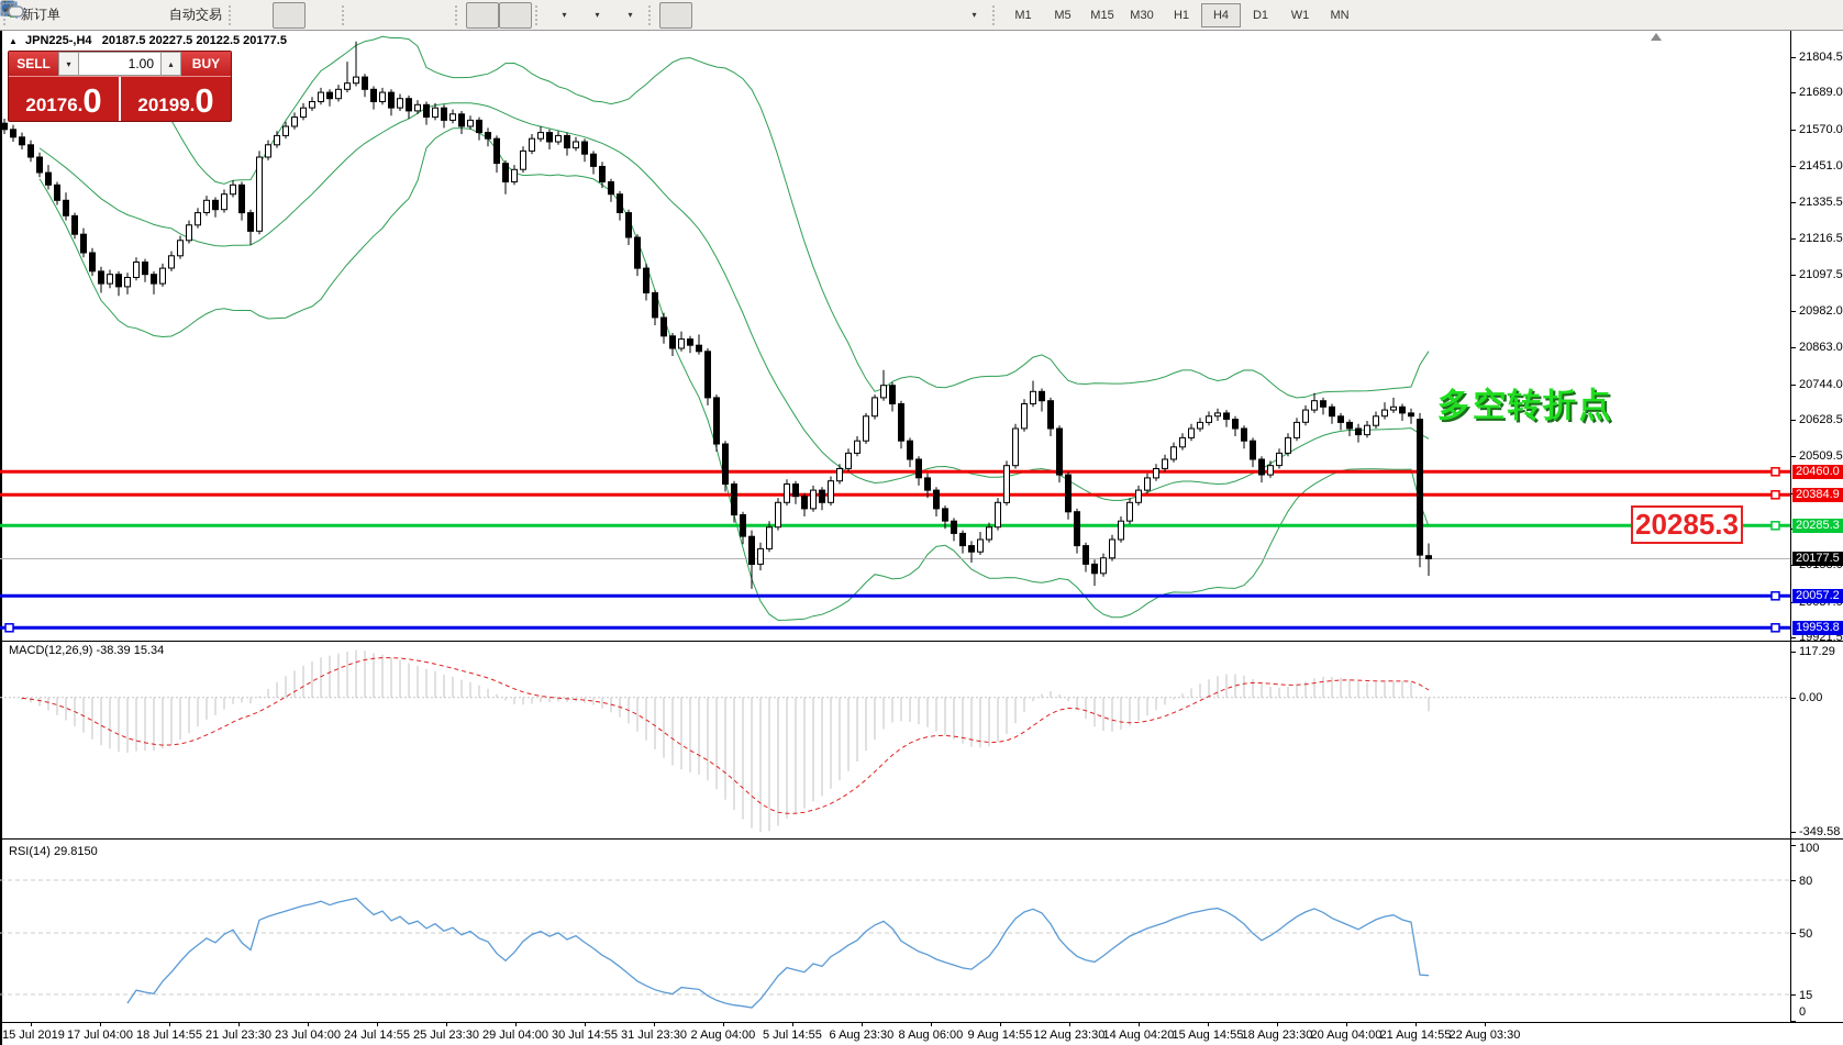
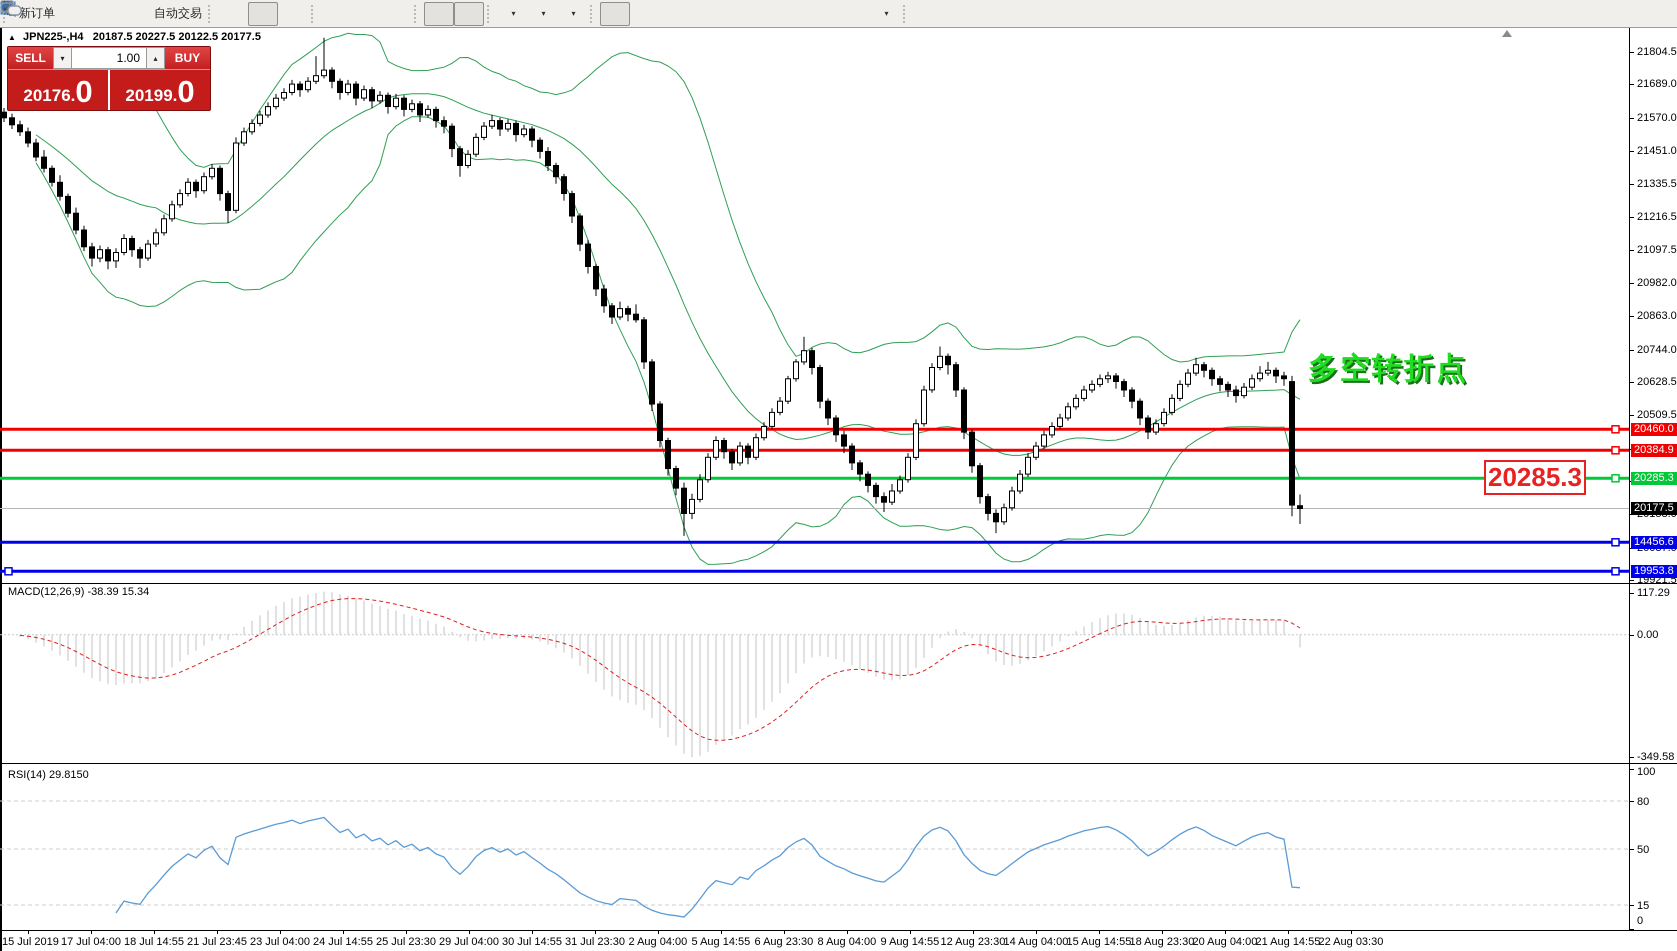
  新订单
  自动交易
  ▾
  ▾
  ▾
  ▾
- M1
- M5
- M15
- M30
- H1
- H4
- D1
- W1
- MN
  ▲ JPN225-,H4 20187.5 20227.5 20122.5 20177.5
  SELL
  ▾
  1.00
  ▴
  BUY
  20176.
  0
  20199.
  0
  多空转折点
  20285.3
  MACD(12,26,9) -38.39 15.34
  RSI(14) 29.8150
  21804.5
  21689.0
  21570.0
  21451.0
  21335.5
  21216.5
  21097.5
  20982.0
  20863.0
  20744.0
  20628.5
  20509.5
  19921.5
  20460.0
  20384.9
  20285.3
  20177.5
- 20057.2
+ 14456.6
  19953.8
  117.29
  0.00
  -349.58
  100
  80
  50
  15
  0
  15 Jul 2019
  17 Jul 04:00
  18 Jul 14:55
- 21 Jul 23:30
+ 21 Jul 23:45
  23 Jul 04:00
  24 Jul 14:55
  25 Jul 23:30
  29 Jul 04:00
  30 Jul 14:55
  31 Jul 23:30
  2 Aug 04:00
- 5 Jul 14:55
+ 5 Aug 14:55
  6 Aug 23:30
- 8 Aug 06:00
+ 8 Aug 04:00
  9 Aug 14:55
  12 Aug 23:30
- 14 Aug 04:20
+ 14 Aug 04:00
  15 Aug 14:55
  18 Aug 23:30
  20 Aug 04:00
  21 Aug 14:55
  22 Aug 03:30
